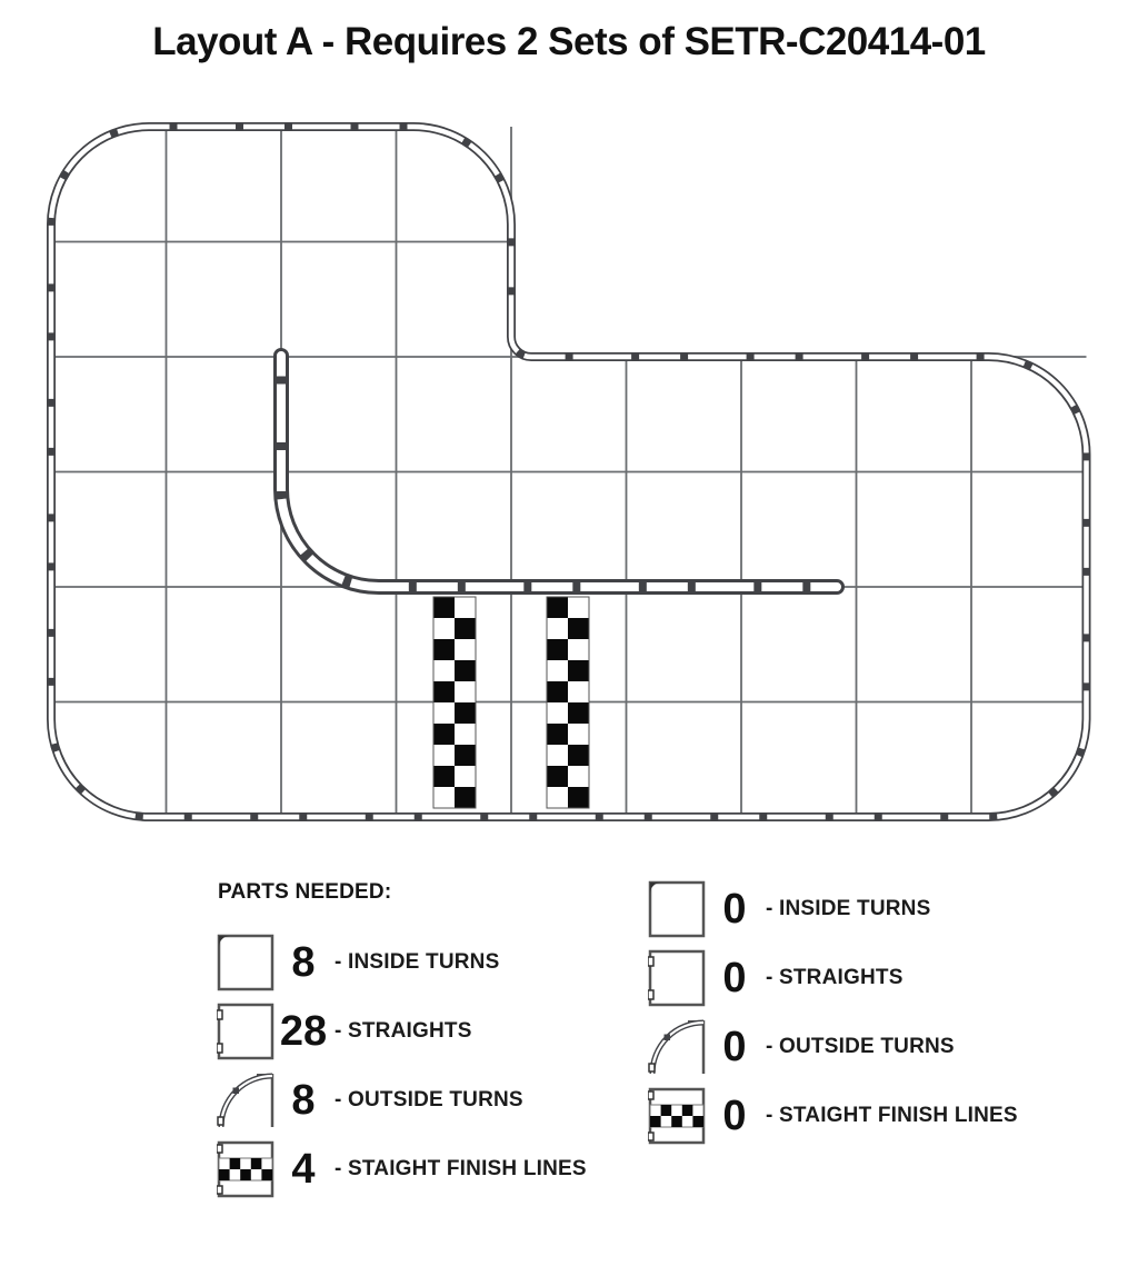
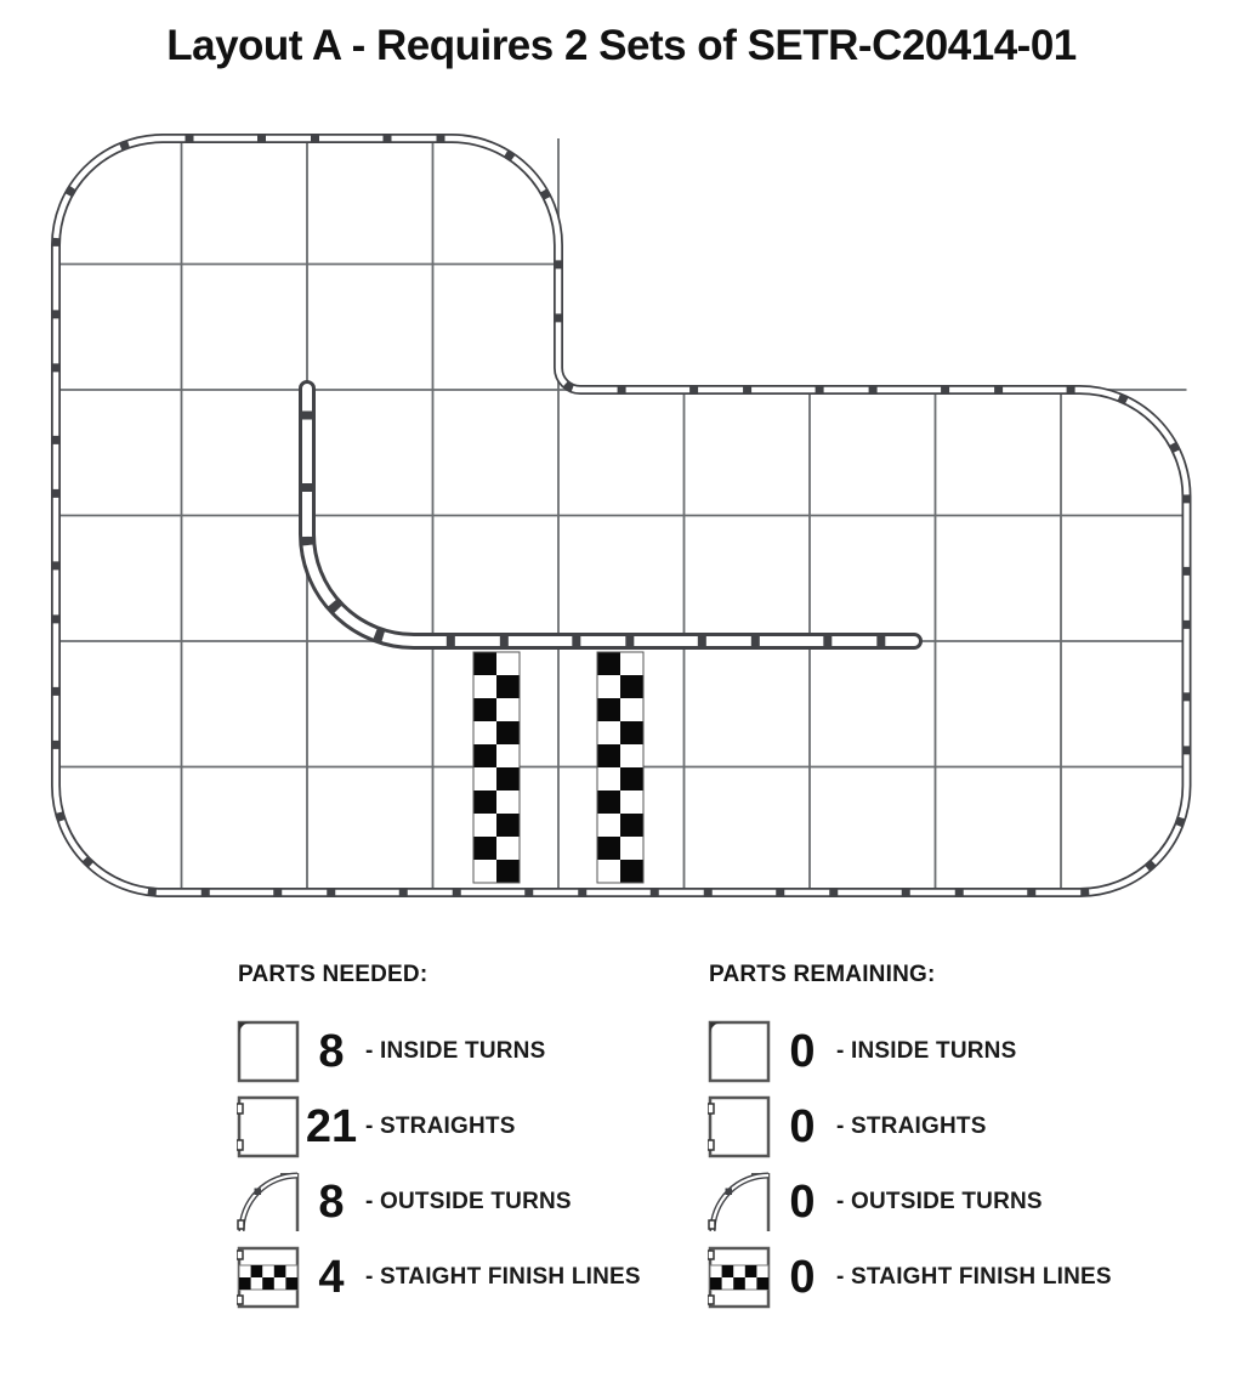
  Layout A - Requires 2 Sets of SETR-C20414-01
  PARTS NEEDED:
  8
  - INSIDE TURNS
- 28
+ 21
  - STRAIGHTS
  8
  - OUTSIDE TURNS
  4
  - STAIGHT FINISH LINES
+ PARTS REMAINING:
  0
  - INSIDE TURNS
  0
  - STRAIGHTS
  0
  - OUTSIDE TURNS
  0
  - STAIGHT FINISH LINES
